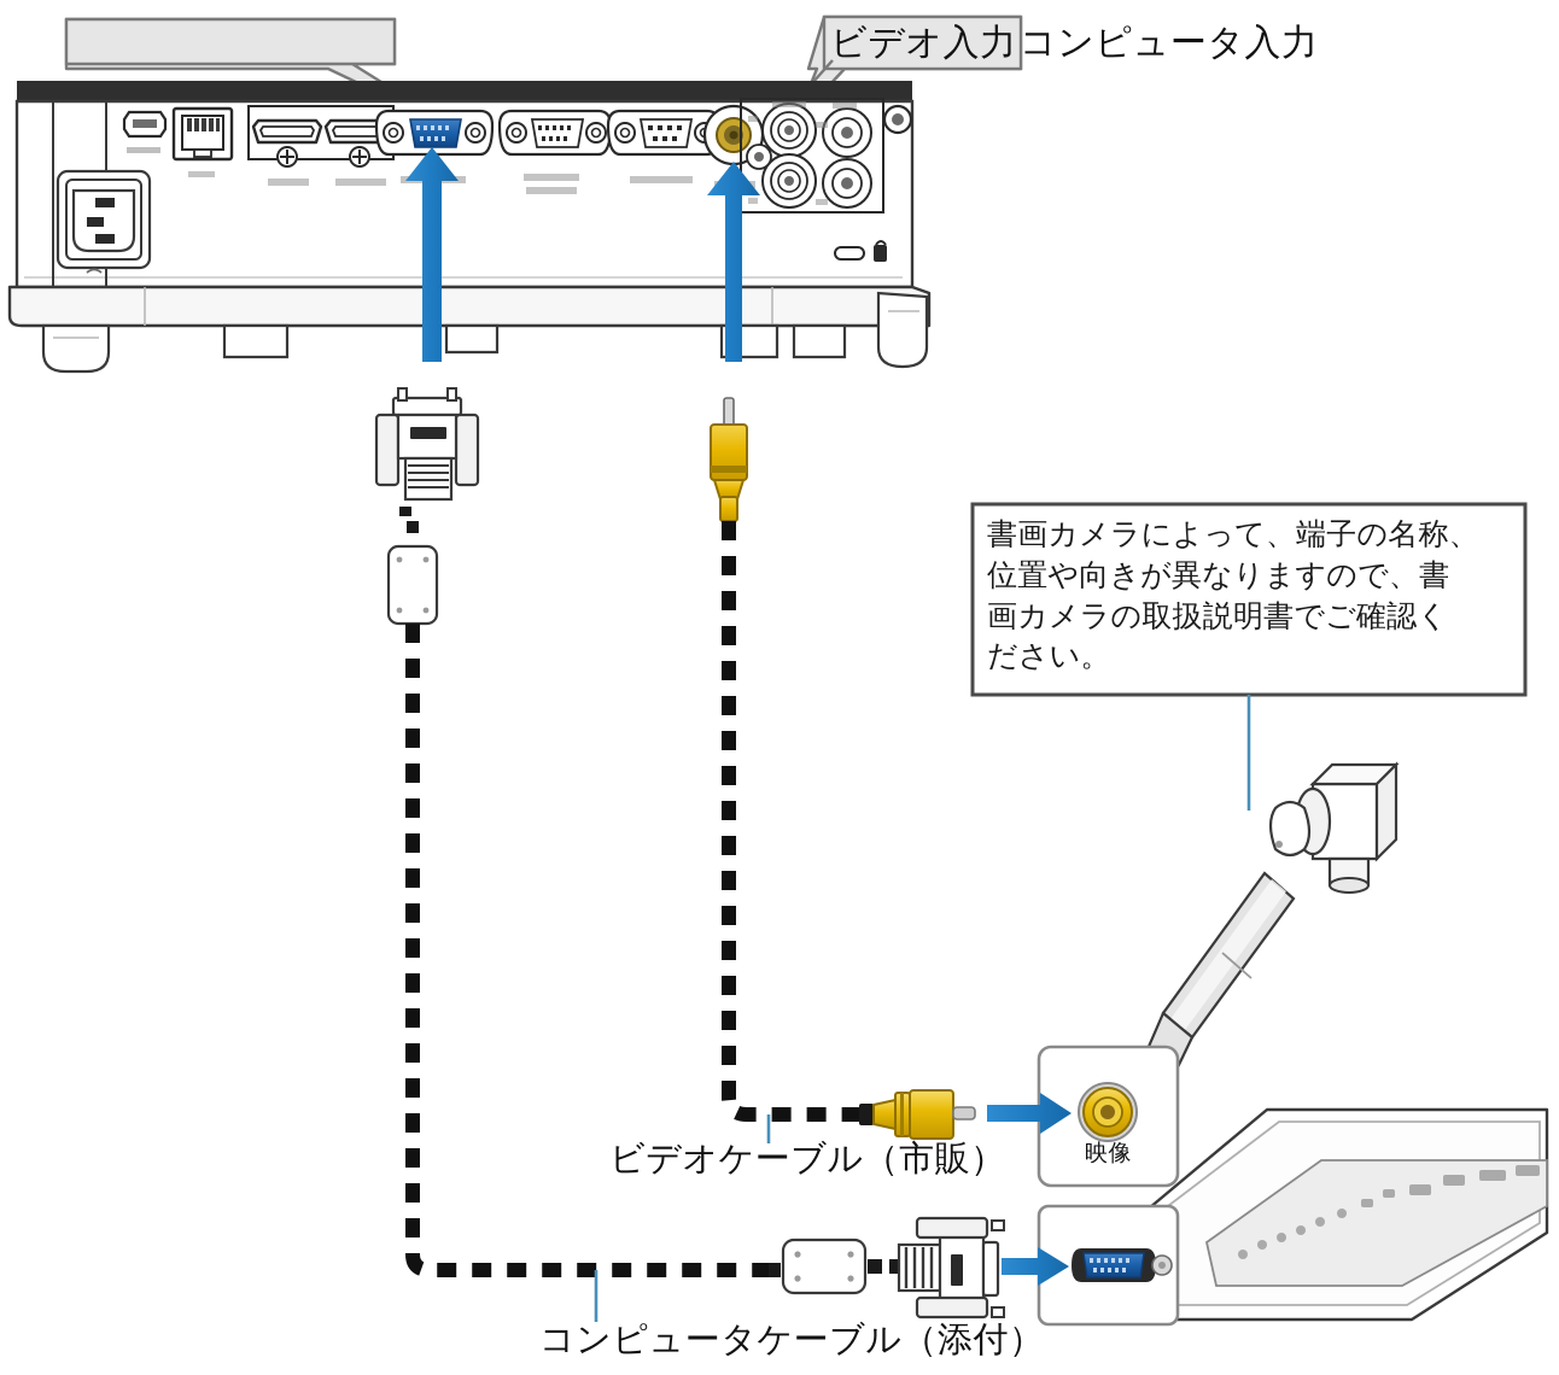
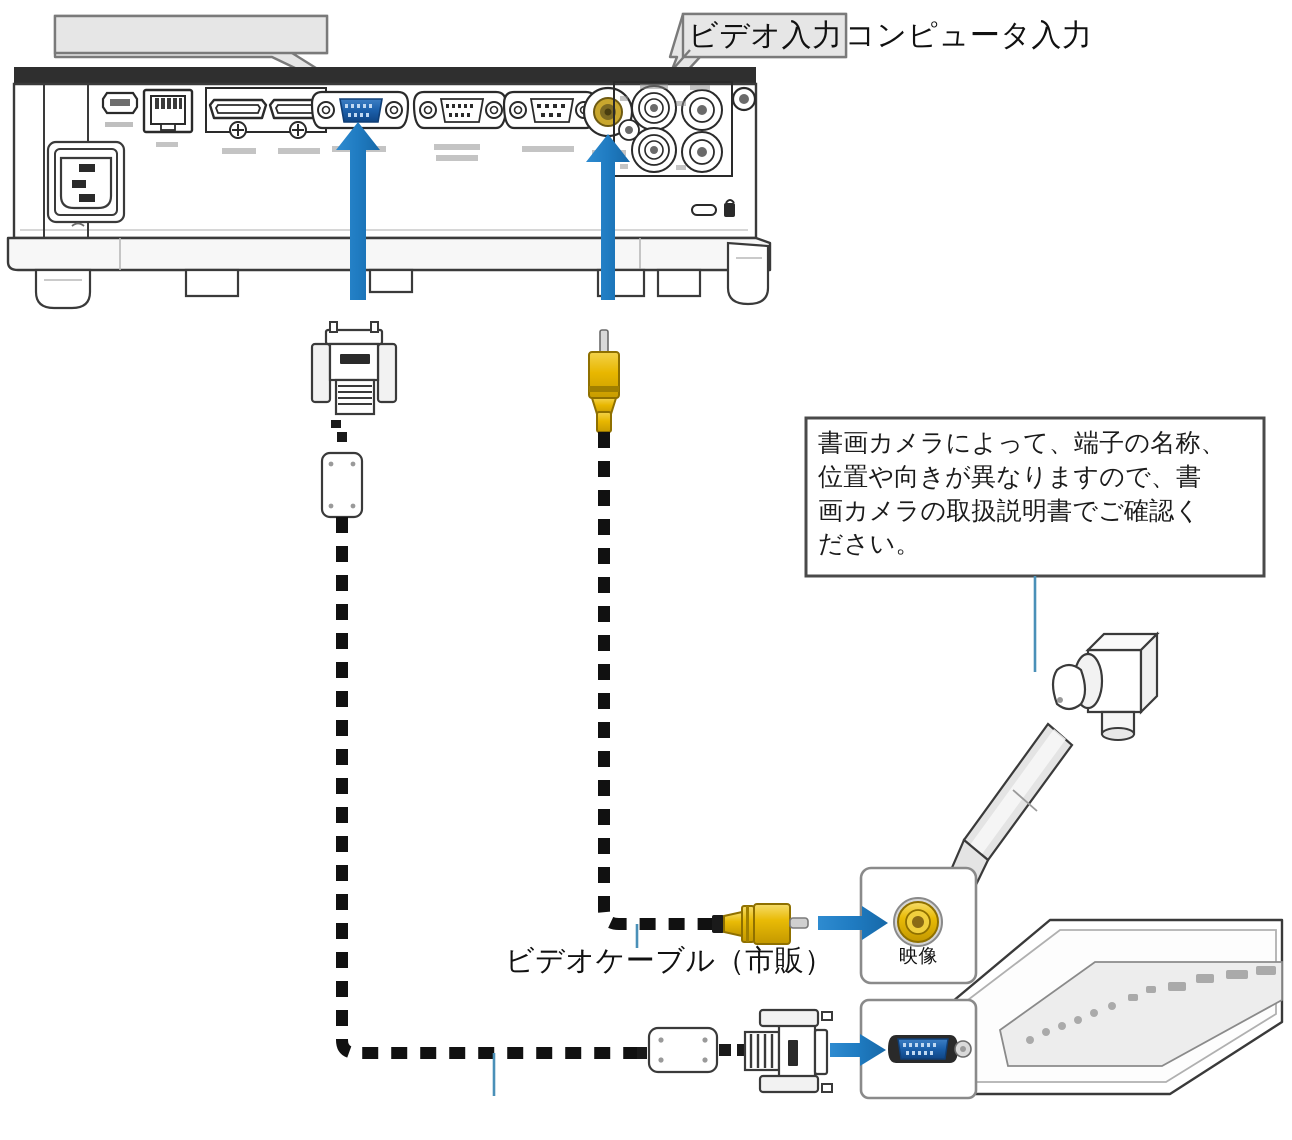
  ビデオ入力
  コンピュータ入力
  書画カメラによって、端子の名称、
  位置や向きが異なりますので、書
  画カメラの取扱説明書でご確認く
  ださい。
  ビデオケーブル（市販）
- コンピュータケーブル（添付）
  映像
